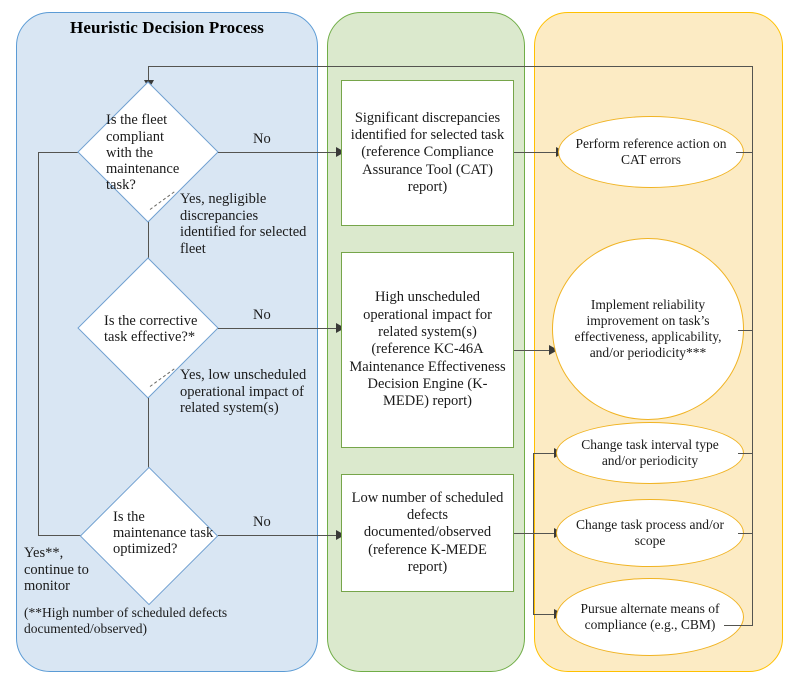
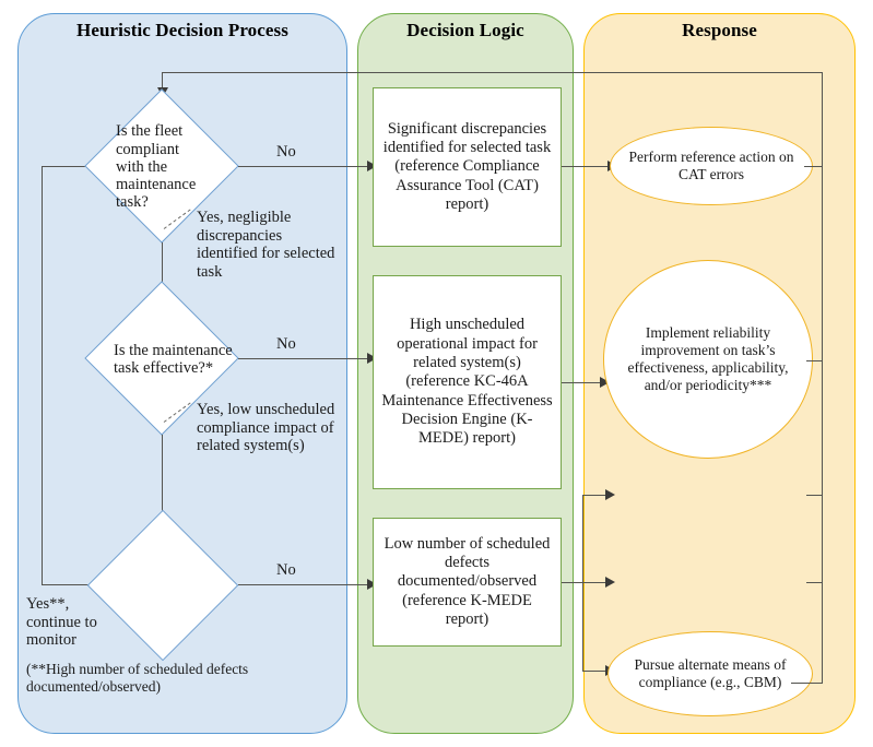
  Heuristic Decision Process
+ Decision Logic
+ Response
  Is the fleet compliant with the maintenance task?
  No
- Yes, negligible discrepancies identified for selected fleet
+ Yes, negligible discrepancies identified for selected task
- Is the corrective task effective?*
+ Is the maintenance task effective?*
  No
- Yes, low unscheduled operational impact of related system(s)
+ Yes, low unscheduled compliance impact of related system(s)
- Is the maintenance task optimized?
  No
  Yes**, continue to monitor
  (**High number of scheduled defects documented/observed)
  Significant discrepancies identified for selected task (reference Compliance Assurance Tool (CAT) report)
  High unscheduled operational impact for related system(s) (reference KC-46A Maintenance Effectiveness Decision Engine (K-MEDE) report)
  Low number of scheduled defects documented/observed (reference K-MEDE report)
  Perform reference action on CAT errors
  Implement reliability improvement on task’s effectiveness, applicability, and/or periodicity***
- Change task interval type and/or periodicity
- Change task process and/or scope
  Pursue alternate means of compliance (e.g., CBM)
